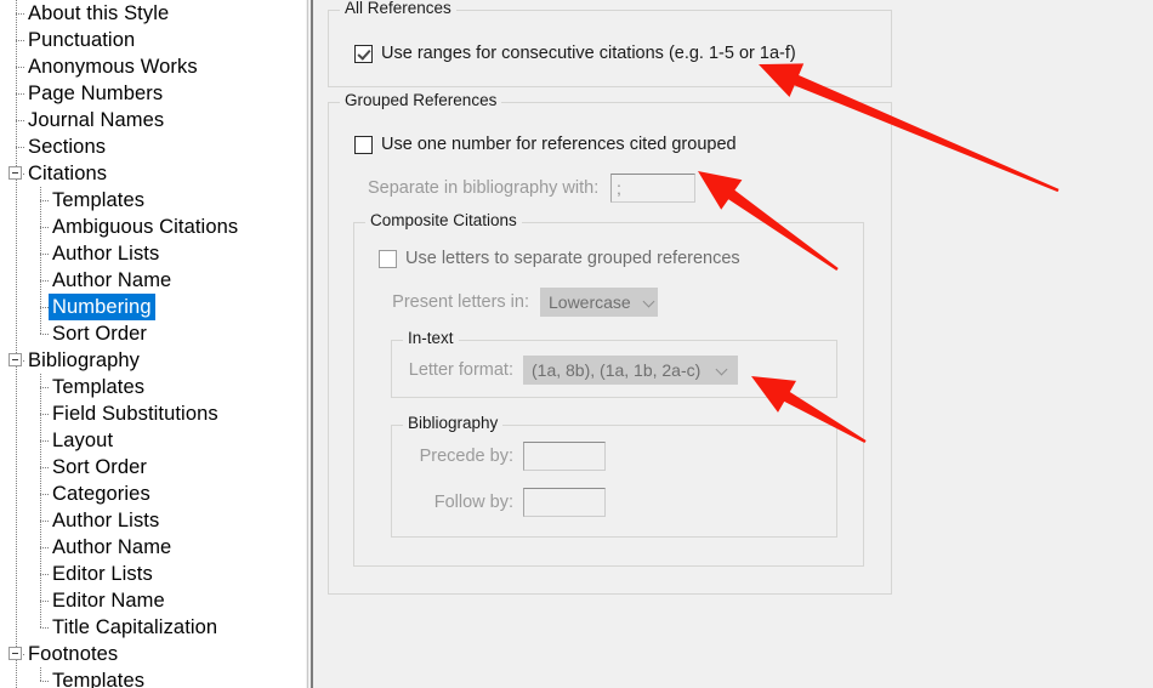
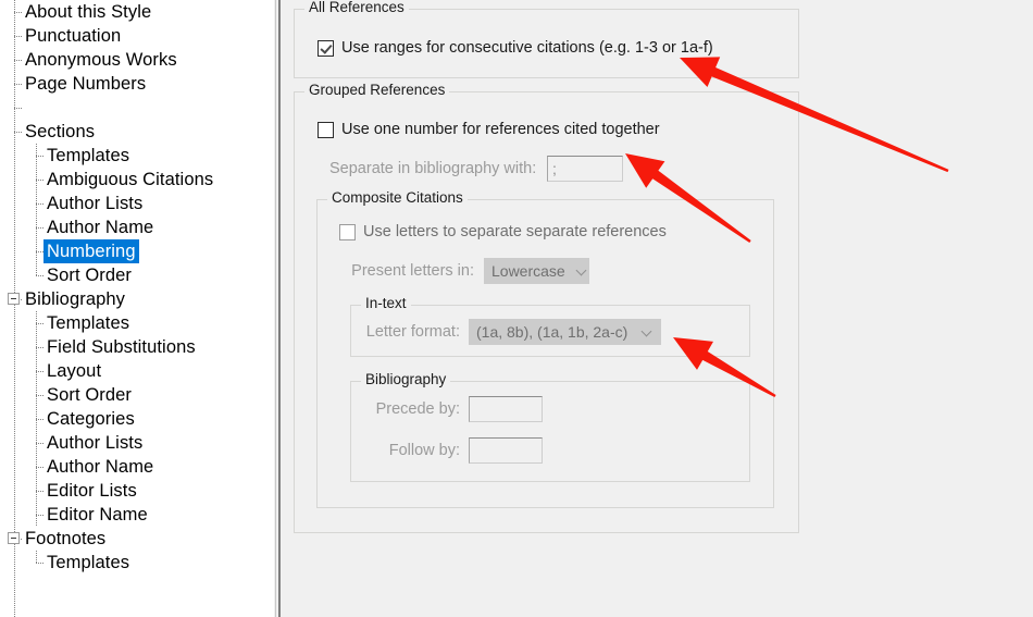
  About this Style
  Punctuation
  Anonymous Works
  Page Numbers
- Journal Names
  Sections
- Citations
  Templates
  Ambiguous Citations
  Author Lists
  Author Name
  Numbering
  Sort Order
  Bibliography
  Templates
  Field Substitutions
  Layout
  Sort Order
  Categories
  Author Lists
  Author Name
  Editor Lists
  Editor Name
- Title Capitalization
  Footnotes
  Templates
  All References
- Use ranges for consecutive citations (e.g. 1-5 or 1a-f)
+ Use ranges for consecutive citations (e.g. 1-3 or 1a-f)
  Grouped References
- Use one number for references cited grouped
+ Use one number for references cited together
  Separate in bibliography with:
  ;
  Composite Citations
- Use letters to separate grouped references
+ Use letters to separate separate references
  Present letters in:
  Lowercase
  In-text
  Letter format:
  (1a, 8b), (1a, 1b, 2a-c)
  Bibliography
  Precede by:
  Follow by:
